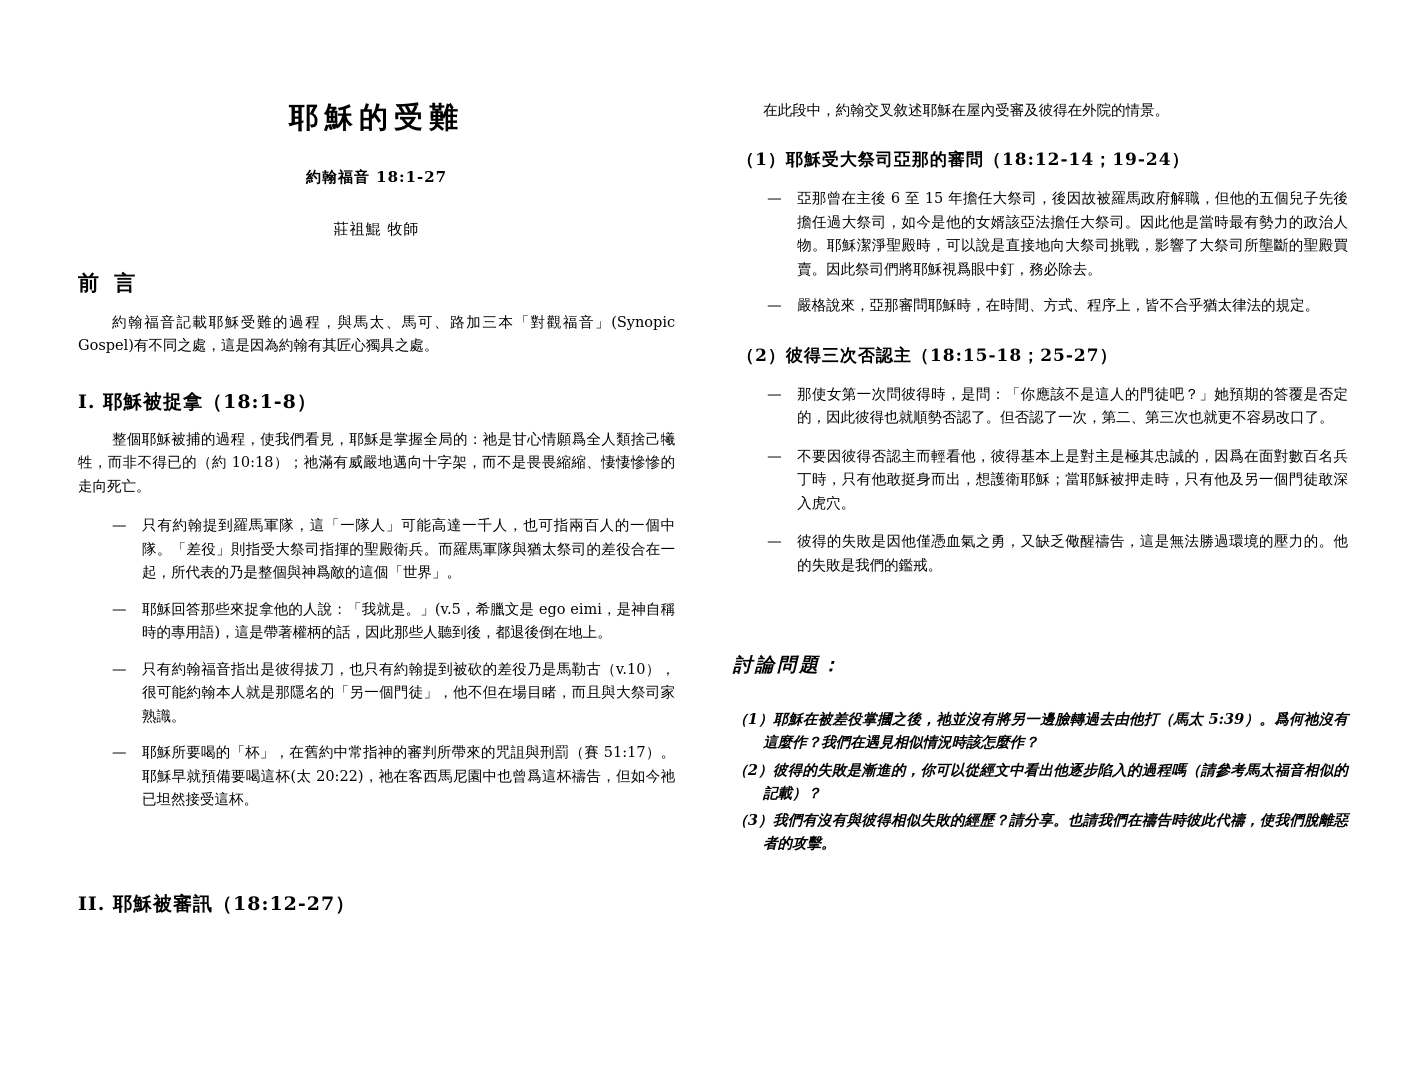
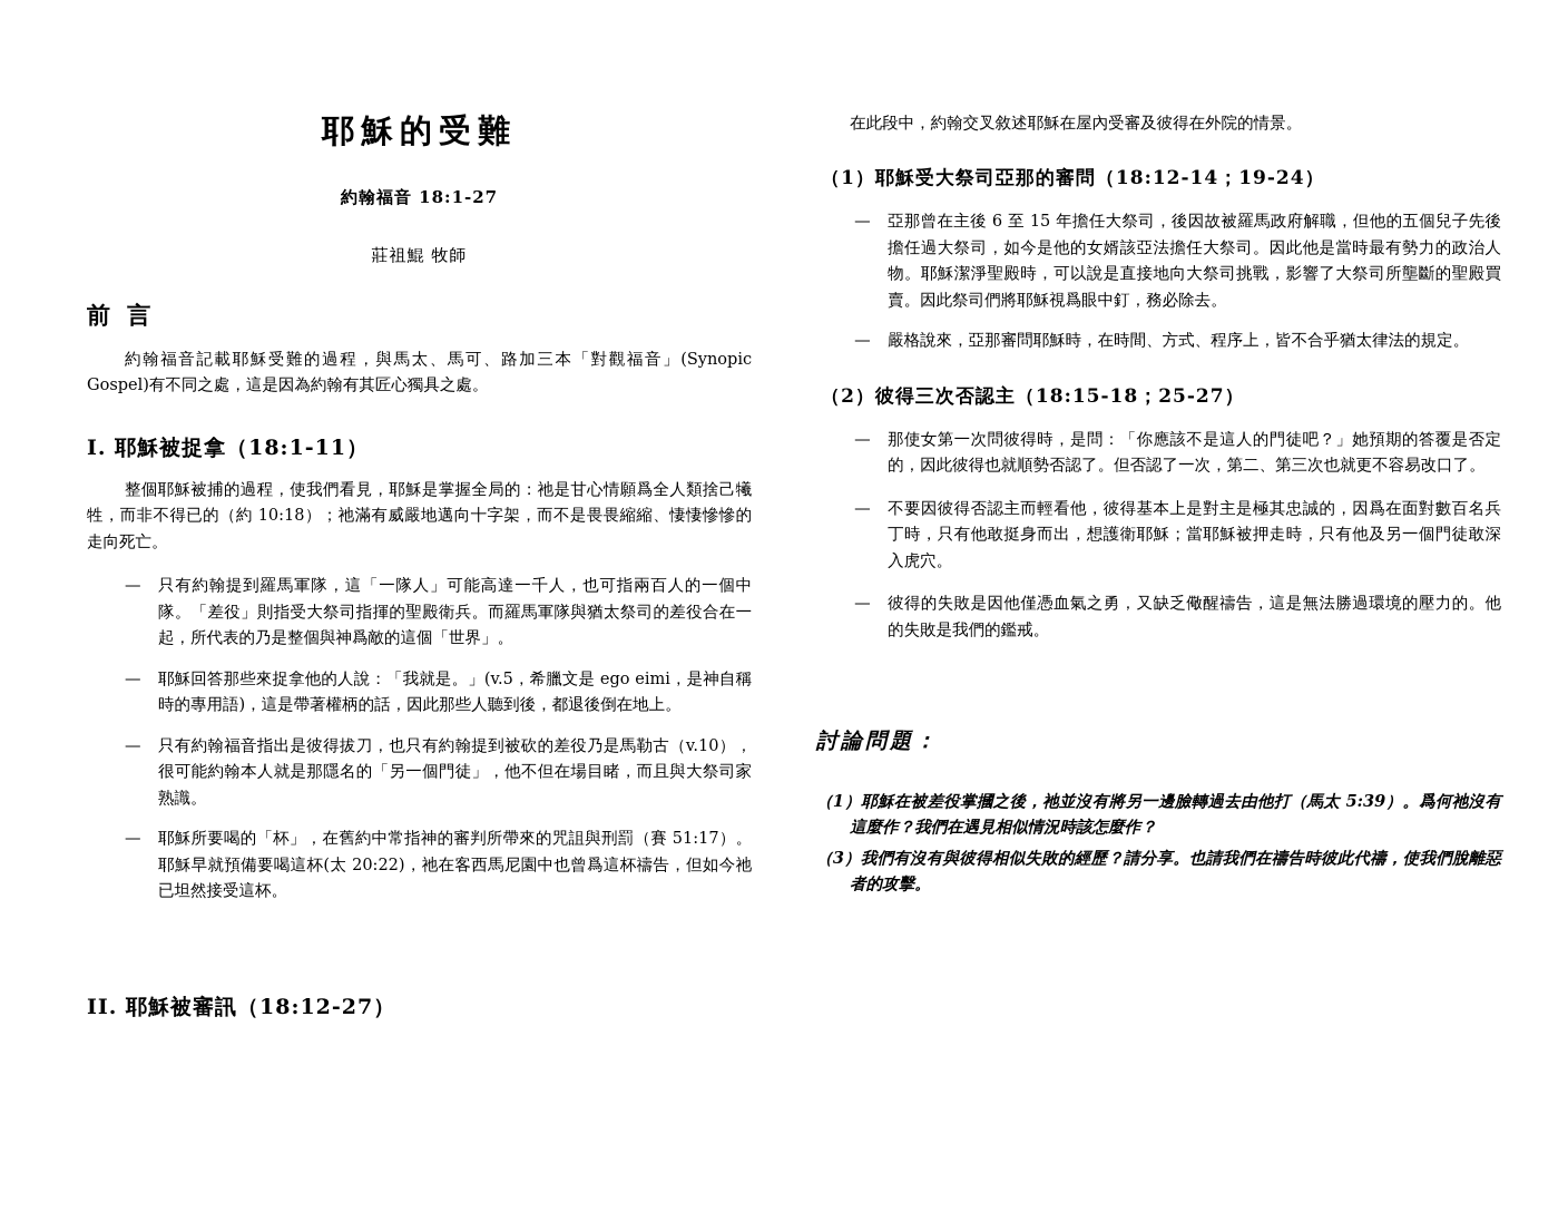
  耶穌的受難
  約翰福音 18:1-27
  莊祖鯤 牧師
  前 言
  約翰福音記載耶穌受難的過程，與馬太、馬可、路加三本「對觀福音」(Synopic Gospel)有不同之處，這是因為約翰有其匠心獨具之處。
- I. 耶穌被捉拿（18:1-8）
+ I. 耶穌被捉拿（18:1-11）
  整個耶穌被捕的過程，使我們看見，耶穌是掌握全局的：祂是甘心情願爲全人類捨己犧牲，而非不得已的（約 10:18）；祂滿有威嚴地邁向十字架，而不是畏畏縮縮、悽悽慘慘的走向死亡。
  只有約翰提到羅馬軍隊，這「一隊人」可能高達一千人，也可指兩百人的一個中隊。「差役」則指受大祭司指揮的聖殿衛兵。而羅馬軍隊與猶太祭司的差役合在一起，所代表的乃是整個與神爲敵的這個「世界」。
  耶穌回答那些來捉拿他的人說：「我就是。」(v.5，希臘文是 ego eimi，是神自稱時的專用語)，這是帶著權柄的話，因此那些人聽到後，都退後倒在地上。
  只有約翰福音指出是彼得拔刀，也只有約翰提到被砍的差役乃是馬勒古（v.10），很可能約翰本人就是那隱名的「另一個門徒」，他不但在場目睹，而且與大祭司家熟識。
  耶穌所要喝的「杯」，在舊約中常指神的審判所帶來的咒詛與刑罰（賽 51:17）。耶穌早就預備要喝這杯(太 20:22)，祂在客西馬尼園中也曾爲這杯禱告，但如今祂已坦然接受這杯。
  II. 耶穌被審訊（18:12-27）
  在此段中，約翰交叉敘述耶穌在屋內受審及彼得在外院的情景。
  （1）耶穌受大祭司亞那的審問（18:12-14；19-24）
  亞那曾在主後 6 至 15 年擔任大祭司，後因故被羅馬政府解職，但他的五個兒子先後擔任過大祭司，如今是他的女婿該亞法擔任大祭司。因此他是當時最有勢力的政治人物。耶穌潔淨聖殿時，可以說是直接地向大祭司挑戰，影響了大祭司所壟斷的聖殿買賣。因此祭司們將耶穌視爲眼中釘，務必除去。
  嚴格說來，亞那審問耶穌時，在時間、方式、程序上，皆不合乎猶太律法的規定。
  （2）彼得三次否認主（18:15-18；25-27）
  那使女第一次問彼得時，是問：「你應該不是這人的門徒吧？」她預期的答覆是否定的，因此彼得也就順勢否認了。但否認了一次，第二、第三次也就更不容易改口了。
  不要因彼得否認主而輕看他，彼得基本上是對主是極其忠誠的，因爲在面對數百名兵丁時，只有他敢挺身而出，想護衛耶穌；當耶穌被押走時，只有他及另一個門徒敢深入虎穴。
  彼得的失敗是因他僅憑血氣之勇，又缺乏儆醒禱告，這是無法勝過環境的壓力的。他的失敗是我們的鑑戒。
  討論問題：
  （1）耶穌在被差役掌摑之後，祂並沒有將另一邊臉轉過去由他打（馬太 5:39）。爲何祂沒有這麼作？我們在遇見相似情況時該怎麼作？
- （2）彼得的失敗是漸進的，你可以從經文中看出他逐步陷入的過程嗎（請參考馬太福音相似的記載）？
  （3）我們有沒有與彼得相似失敗的經歷？請分享。也請我們在禱告時彼此代禱，使我們脫離惡者的攻擊。
